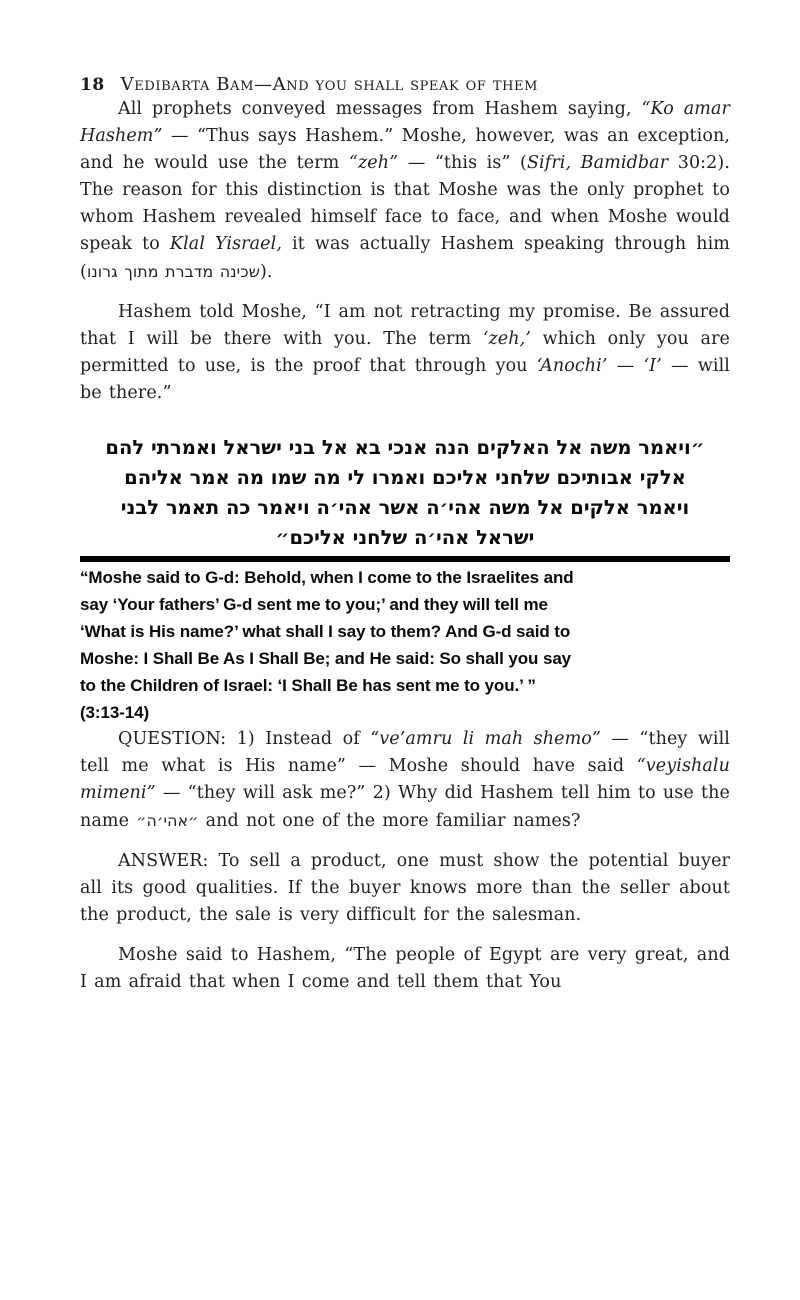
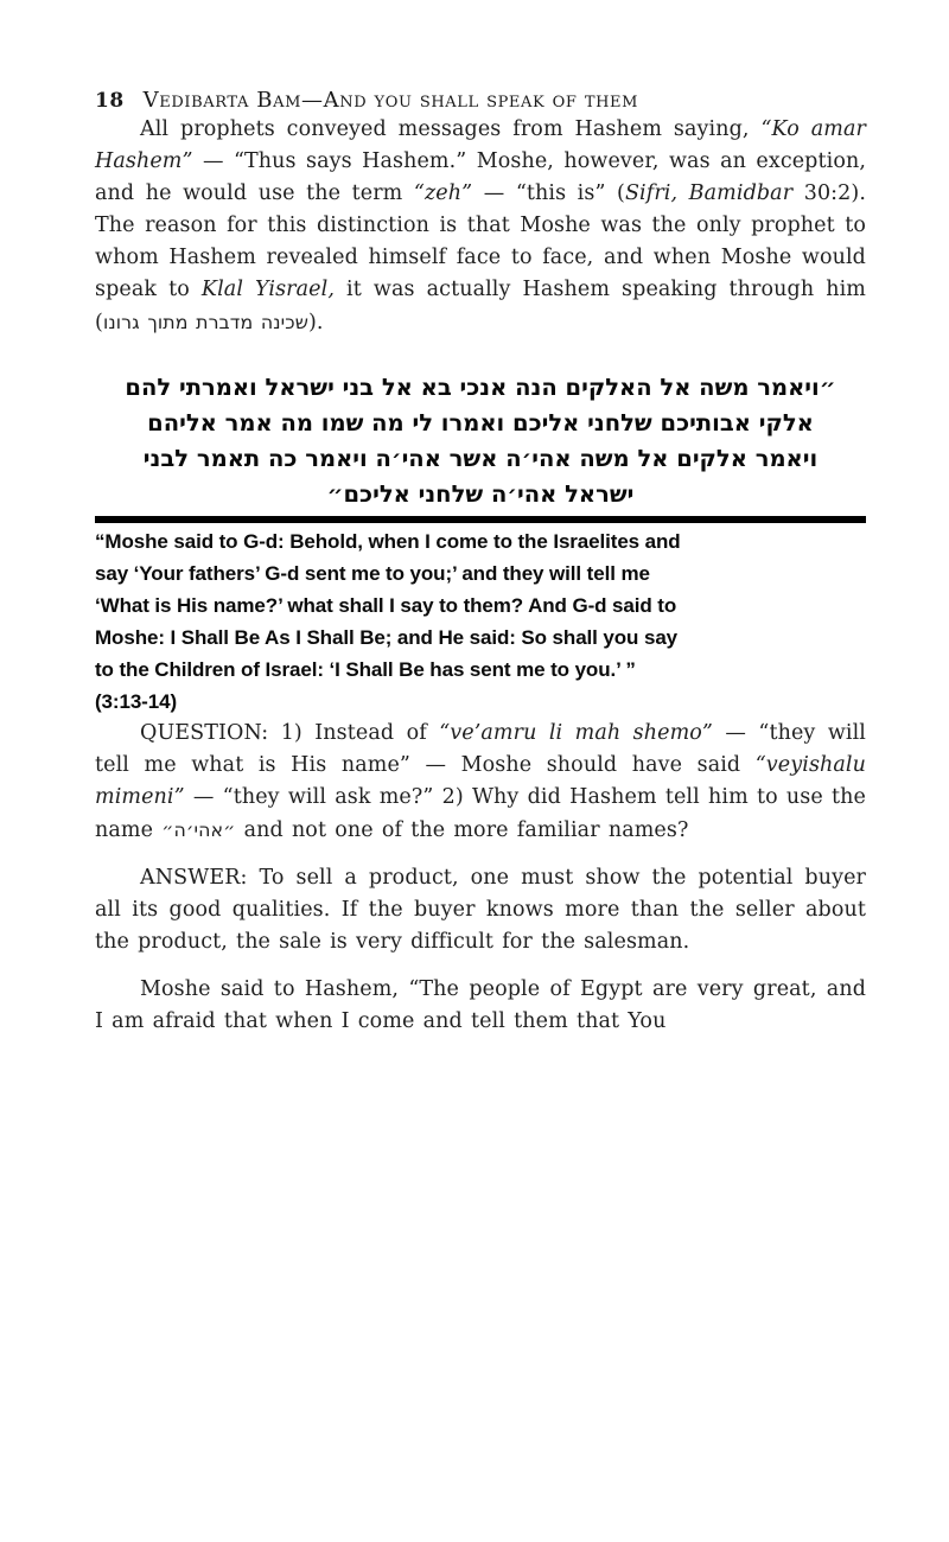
  18 Vedibarta Bam—And you shall speak of them
  All prophets conveyed messages from Hashem saying, “Ko amar Hashem” — “Thus says Hashem.” Moshe, however, was an exception, and he would use the term “zeh” — “this is” (Sifri, Bamidbar 30:2). The reason for this distinction is that Moshe was the only prophet to whom Hashem revealed himself face to face, and when Moshe would speak to Klal Yisrael, it was actually Hashem speaking through him ( שכינה מדברת מתוך גרונו ).
- Hashem told Moshe, “I am not retracting my promise. Be assured that I will be there with you. The term ‘zeh,’ which only you are permitted to use, is the proof that through you ‘Anochi’ — ‘I’ — will be there.”
  ״ויאמר משה אל האלקים הנה אנכי בא אל בני ישראל ואמרתי להם
  אלקי אבותיכם שלחני אליכם ואמרו לי מה שמו מה אמר אליהם
  ויאמר אלקים אל משה אהי׳ה אשר אהי׳ה ויאמר כה תאמר לבני
  ישראל אהי׳ה שלחני אליכם״
  “Moshe said to G-d: Behold, when I come to the Israelites and
  say ‘Your fathers’ G-d sent me to you;’ and they will tell me
  ‘What is His name?’ what shall I say to them? And G-d said to
  Moshe: I Shall Be As I Shall Be; and He said: So shall you say
  to the Children of Israel: ‘I Shall Be has sent me to you.’ ”
  (3:13-14)
  QUESTION: 1) Instead of “ve’amru li mah shemo” — “they will tell me what is His name” — Moshe should have said “veyishalu mimeni” — “they will ask me?” 2) Why did Hashem tell him to use the name ״אהי׳ה״ and not one of the more familiar names?
  ANSWER: To sell a product, one must show the potential buyer all its good qualities. If the buyer knows more than the seller about the product, the sale is very difficult for the salesman.
  Moshe said to Hashem, “The people of Egypt are very great, and I am afraid that when I come and tell them that You
